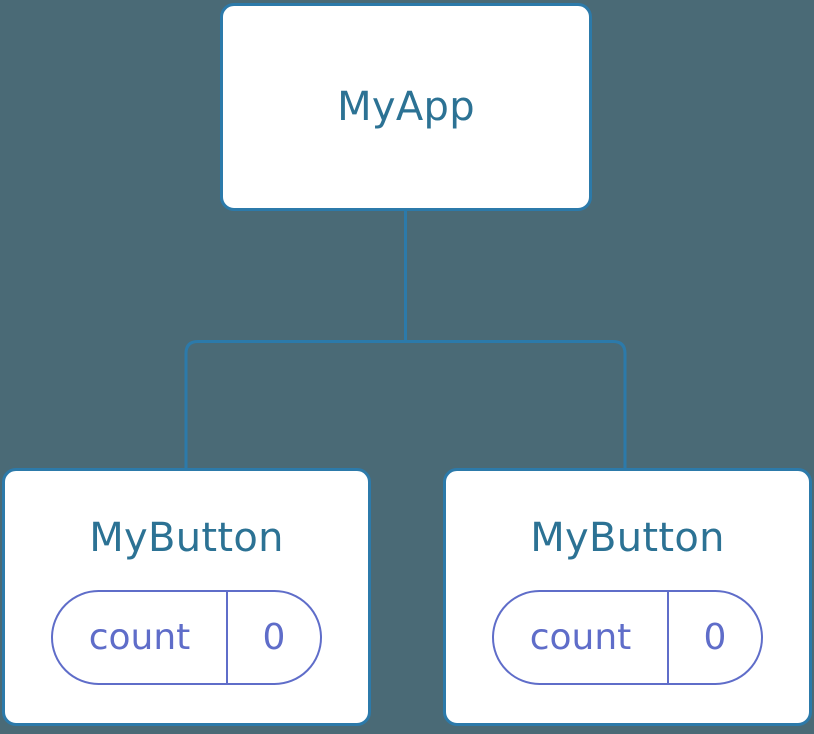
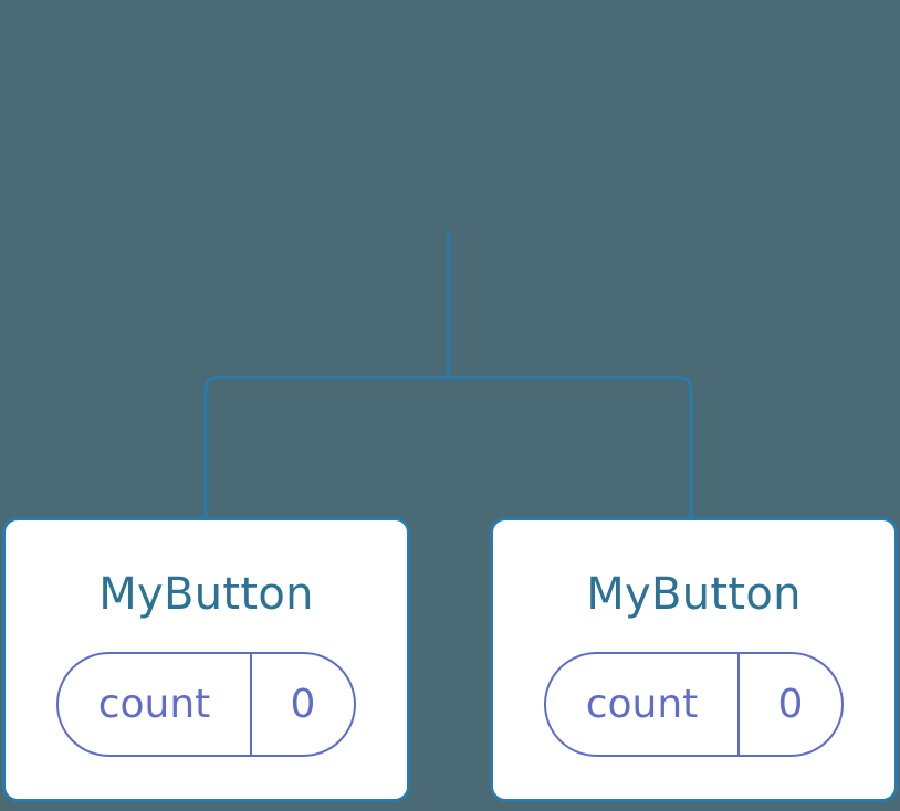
- MyApp
  MyButton
  count
  0
  MyButton
  count
  0
